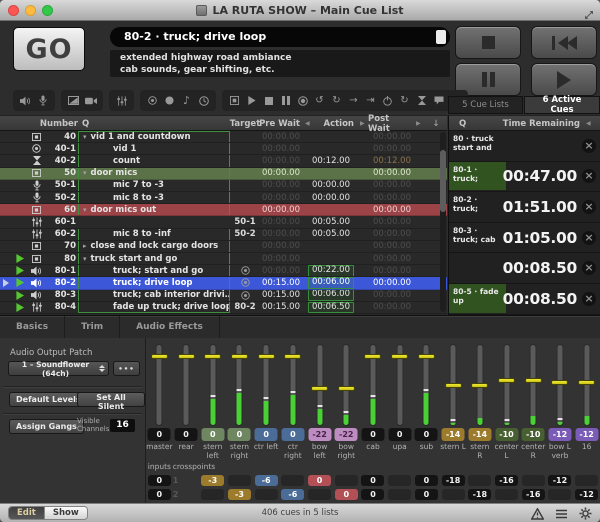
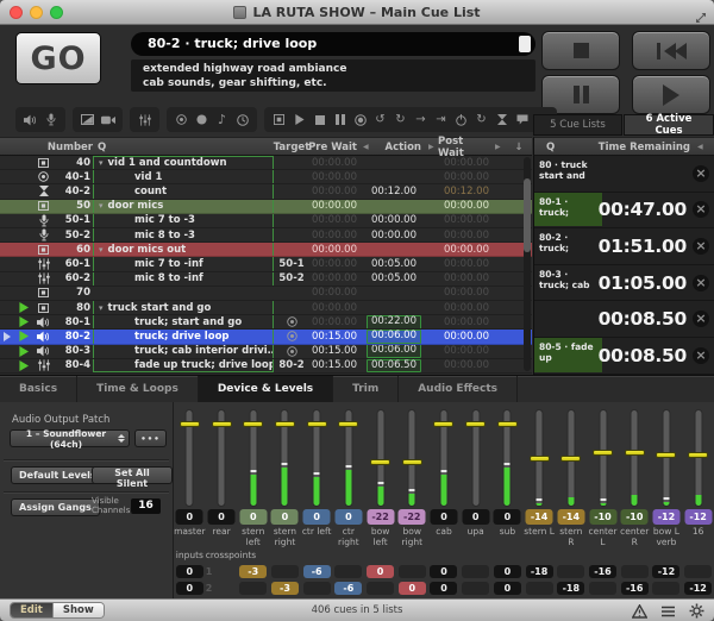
  LA RUTA SHOW – Main Cue List
  GO
  80-2 · truck; drive loop
  extended highway road ambiance
  cab sounds, gear shifting, etc.
  ♪
  ↺
  ↻
  →
  ⇥
  ↻
  5 Cue Lists
  6 Active Cues
  Number
  Q
  Target
  Pre Wait
  Action
  Post Wait
  ↓
  Q
  Time Remaining
  40
  ▾
  vid 1 and countdown
  00:00.00
  00:00.00
  40-1
  vid 1
  00:00.00
  00:00.00
  40-2
  count
  00:00.00
  00:12.00
  00:12.00
  50
  ▾
  door mics
  00:00.00
  00:00.00
  50-1
  mic 7 to -3
  00:00.00
  00:00.00
  00:00.00
  50-2
  mic 8 to -3
  00:00.00
  00:00.00
  00:00.00
  60
  ▾
  door mics out
  00:00.00
  00:00.00
  60-1
+ mic 7 to -inf
  50-1
  00:00.00
  00:05.00
  00:00.00
  60-2
  mic 8 to -inf
  50-2
  00:00.00
  00:05.00
  00:00.00
  70
- ▸
- close and lock cargo doors
  00:00.00
  00:00.00
  80
  ▾
  truck start and go
  00:00.00
  00:00.00
  80-1
  truck; start and go
  00:00.00
  00:22.00
  00:00.00
  80-2
  truck; drive loop
  00:15.00
  00:06.00
  00:00.00
  80-3
  truck; cab interior drivi…
  00:15.00
  00:06.00
  00:00.00
  80-4
  fade up truck; drive loop
  80-2
  00:15.00
  00:06.50
  00:00.00
  80 · truck start and
  ×
  80-1 · truck;
  00:47.00
  ×
  80-2 · truck;
  01:51.00
  ×
  80-3 · truck; cab
  01:05.00
  ×
  00:08.50
  ×
  80-5 · fade up
  00:08.50
  ×
  Basics
+ Time & Loops
+ Device & Levels
  Trim
  Audio Effects
  Audio Output Patch
  1 – Soundflower (64ch)
  •••
  Default Level
  Set All Silent
  Assign Gangs
  Visible Channels
  16
  0
  master
  inputs
  0
  rear
  0
  stern left
  0
  stern right
  0
  ctr left
  0
  ctr right
  -22
  bow left
  -22
  bow right
  0
  cab
  0
  upa
  0
  sub
  -14
  stern L
  -14
  stern R
  -10
  center L
  -10
  center R
  -12
  bow L verb
  -12
  16
  0
  1
  -3
  -6
  0
  0
  0
  -18
  -16
  -12
  0
  2
  -3
  -6
  0
  0
  0
  -18
  -16
  -12
  406 cues in 5 lists
  Edit
  Show
